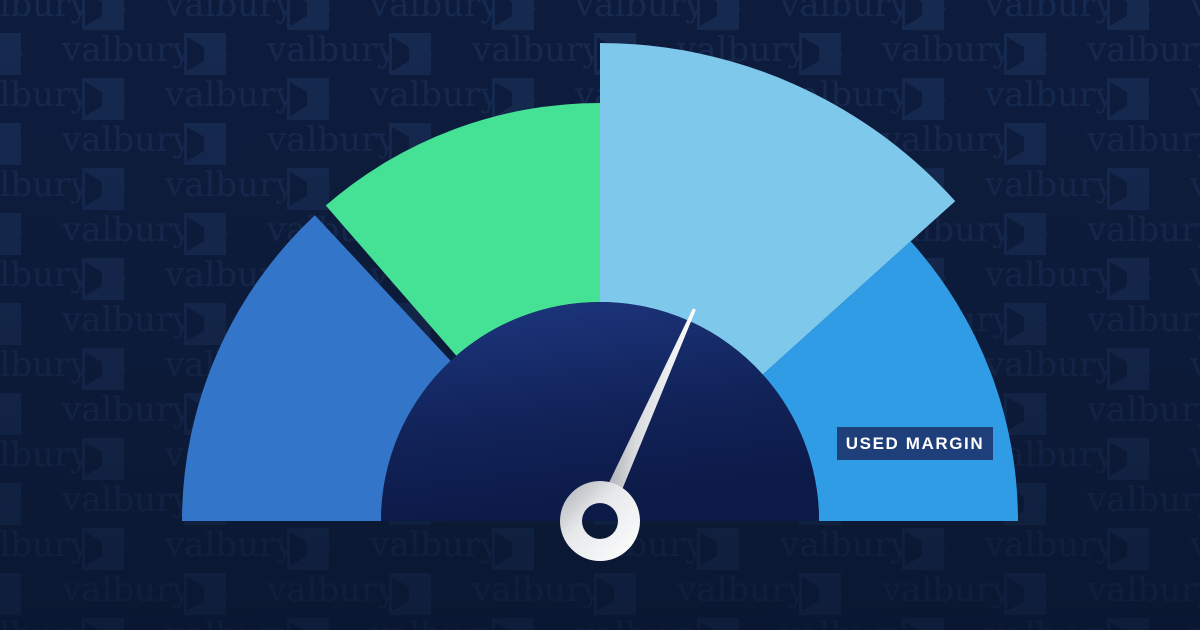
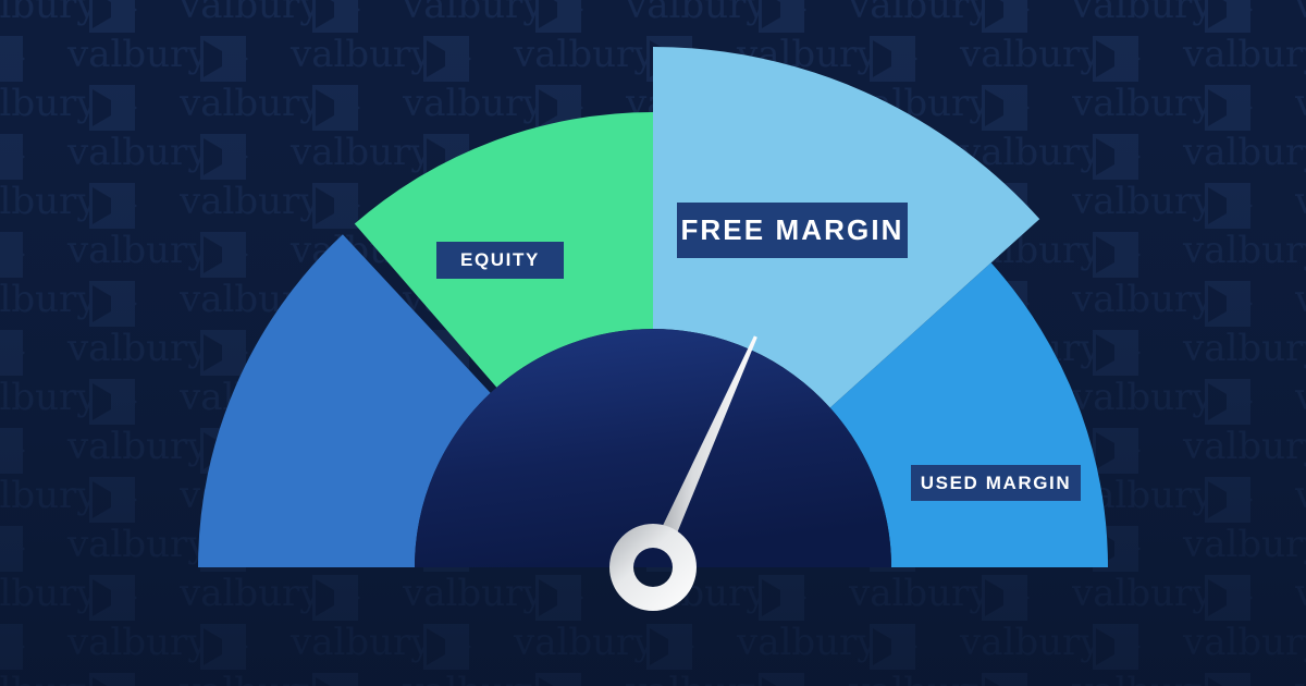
+ EQUITY
+ FREE MARGIN
  USED MARGIN
